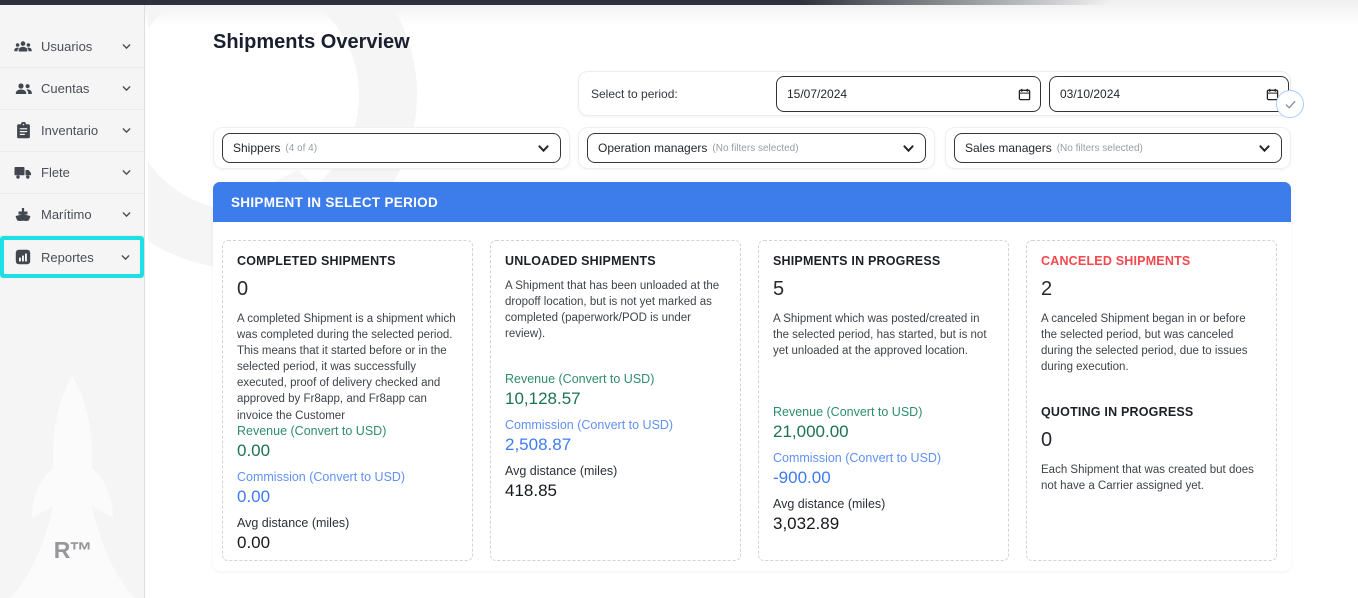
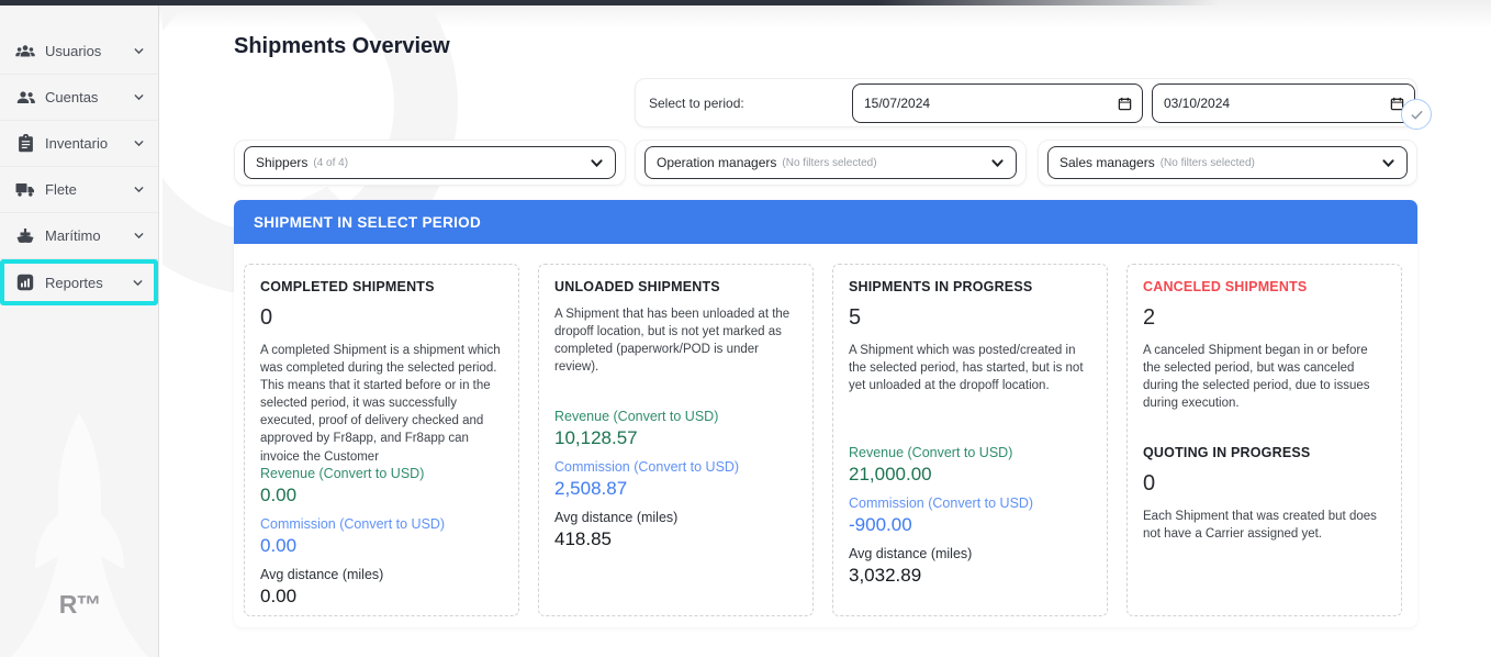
  Usuarios
  Cuentas
  Inventario
  Flete
  Marítimo
  Reportes
  R™
  Shipments Overview
  Select to period:
  15/07/2024
  03/10/2024
  Shippers
  (4 of 4)
  Operation managers
  (No filters selected)
  Sales managers
  (No filters selected)
  SHIPMENT IN SELECT PERIOD
  COMPLETED SHIPMENTS
  0
  A completed Shipment is a shipment which was completed during the selected period. This means that it started before or in the selected period, it was successfully executed, proof of delivery checked and approved by Fr8app, and Fr8app can invoice the Customer
  Revenue (Convert to USD)
  0.00
  Commission (Convert to USD)
  0.00
  Avg distance (miles)
  0.00
  UNLOADED SHIPMENTS
  A Shipment that has been unloaded at the dropoff location, but is not yet marked as completed (paperwork/POD is under review).
  Revenue (Convert to USD)
  10,128.57
  Commission (Convert to USD)
  2,508.87
  Avg distance (miles)
  418.85
  SHIPMENTS IN PROGRESS
  5
- A Shipment which was posted/created in the selected period, has started, but is not yet unloaded at the approved location.
+ A Shipment which was posted/created in the selected period, has started, but is not yet unloaded at the dropoff location.
  Revenue (Convert to USD)
  21,000.00
  Commission (Convert to USD)
  -900.00
  Avg distance (miles)
  3,032.89
  CANCELED SHIPMENTS
  2
  A canceled Shipment began in or before the selected period, but was canceled during the selected period, due to issues during execution.
  QUOTING IN PROGRESS
  0
  Each Shipment that was created but does not have a Carrier assigned yet.
